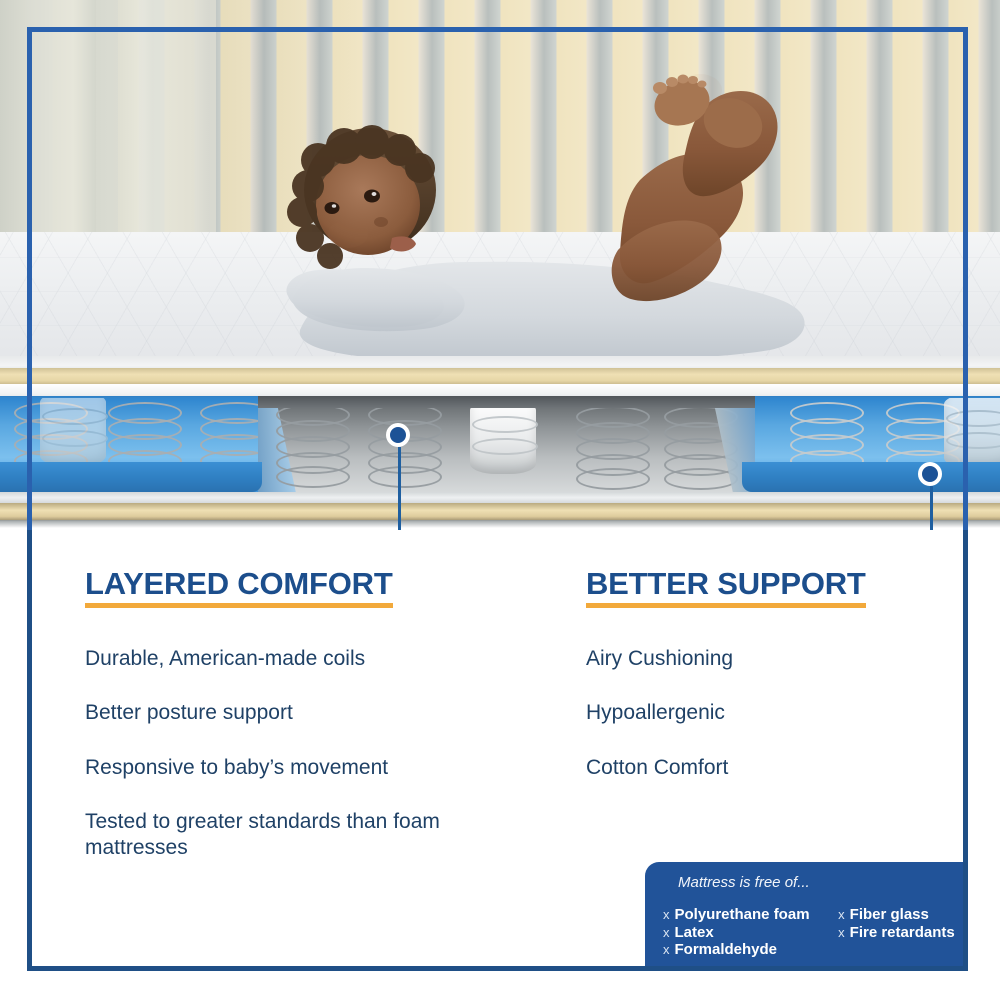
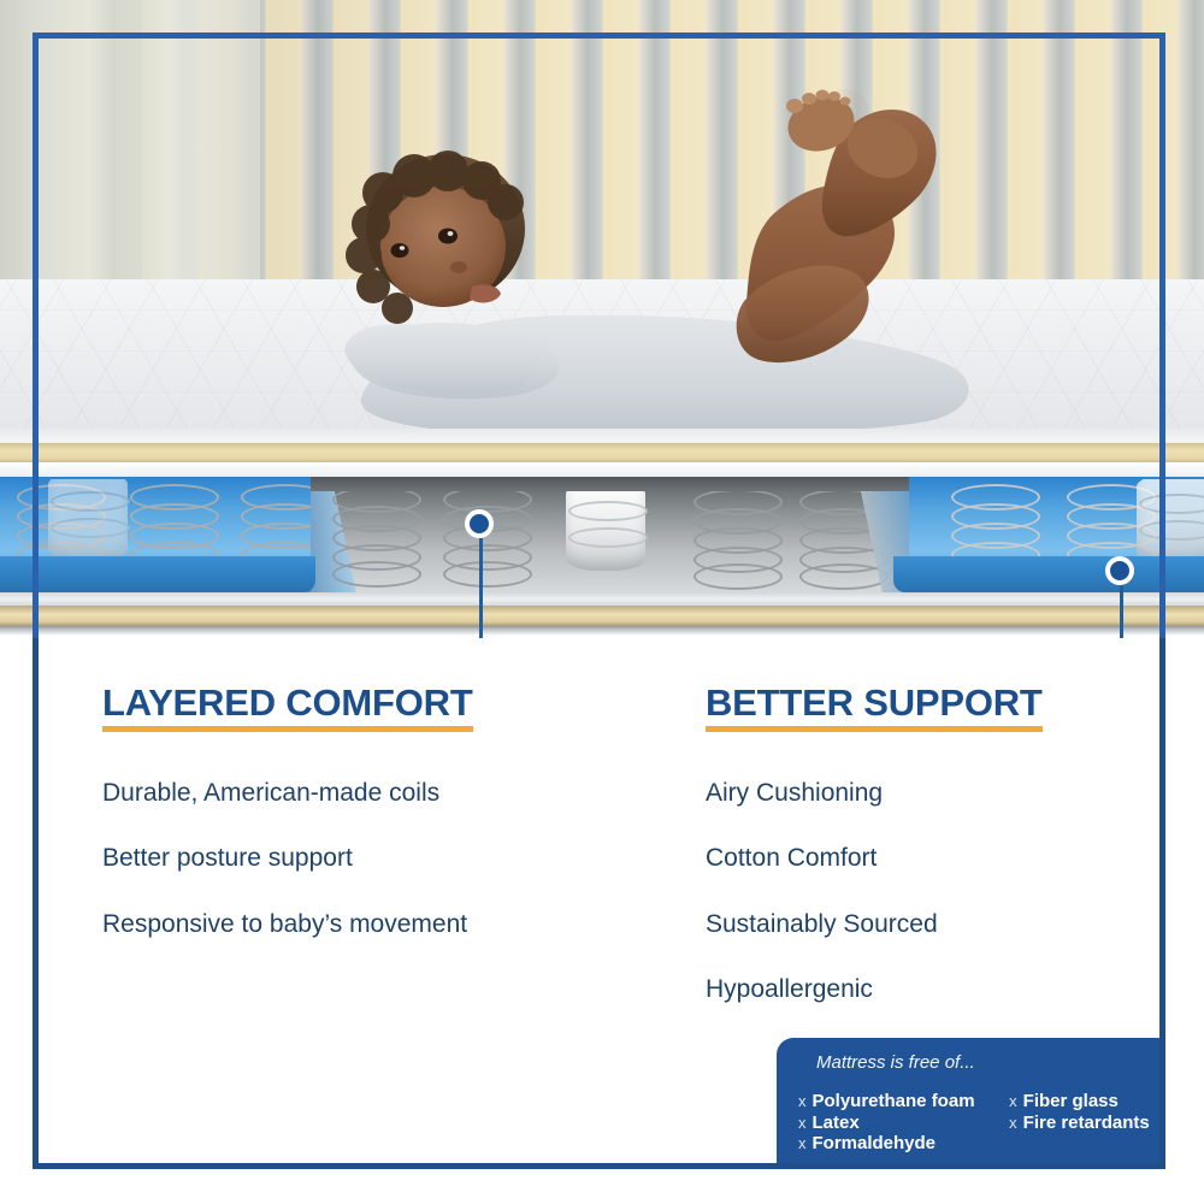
  LAYERED COMFORT
  Durable, American-made coils
  Better posture support
  Responsive to baby’s movement
- Tested to greater standards than foam mattresses
  BETTER SUPPORT
  Airy Cushioning
- Hypoallergenic
+ Cotton Comfort
+ Sustainably Sourced
- Cotton Comfort
+ Hypoallergenic
  Mattress is free of...
  x Polyurethane foam
  x Latex
  x Formaldehyde
  x Fiber glass
  x Fire retardants
